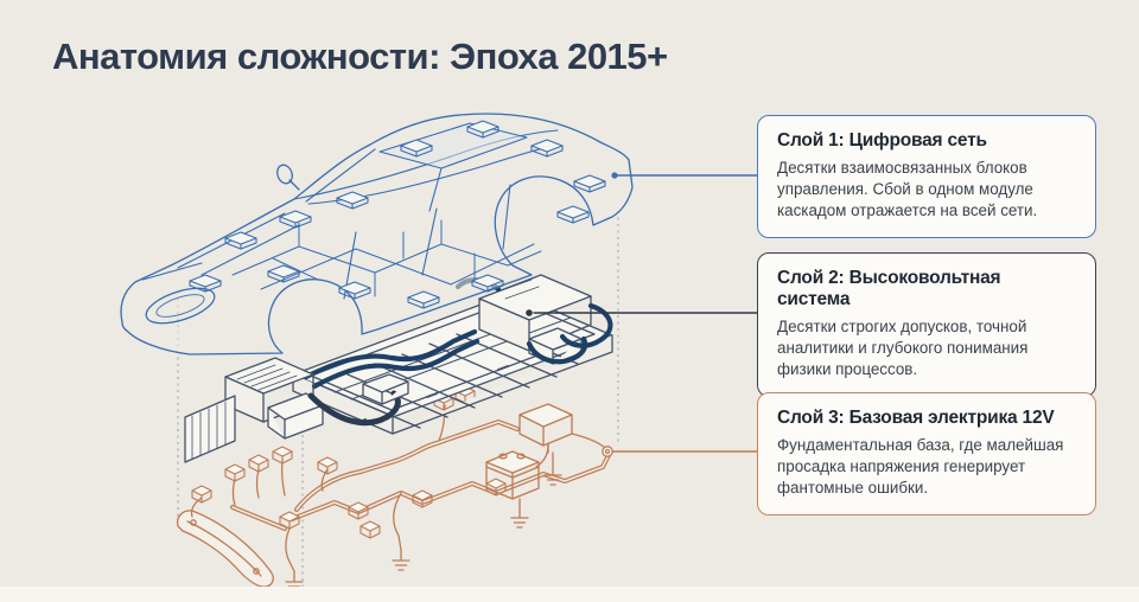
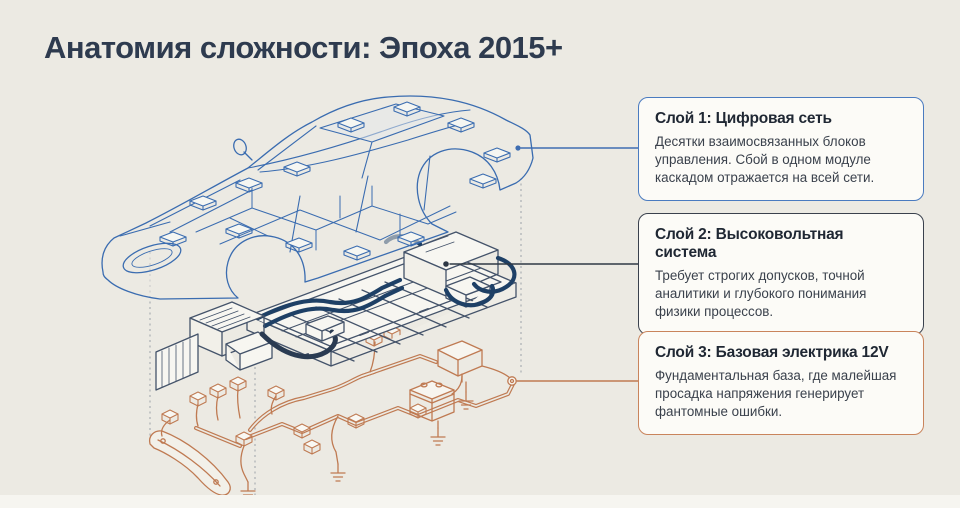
  Анатомия сложности: Эпоха 2015+
  Слой 1: Цифровая сеть
  Десятки взаимосвязанных блоков управления. Сбой в одном модуле каскадом отражается на всей сети.
  Слой 2: Высоковольтная система
- Десятки строгих допусков, точной аналитики и глубокого понимания физики процессов.
+ Требует строгих допусков, точной аналитики и глубокого понимания физики процессов.
  Слой 3: Базовая электрика 12V
  Фундаментальная база, где малейшая просадка напряжения генерирует фантомные ошибки.
